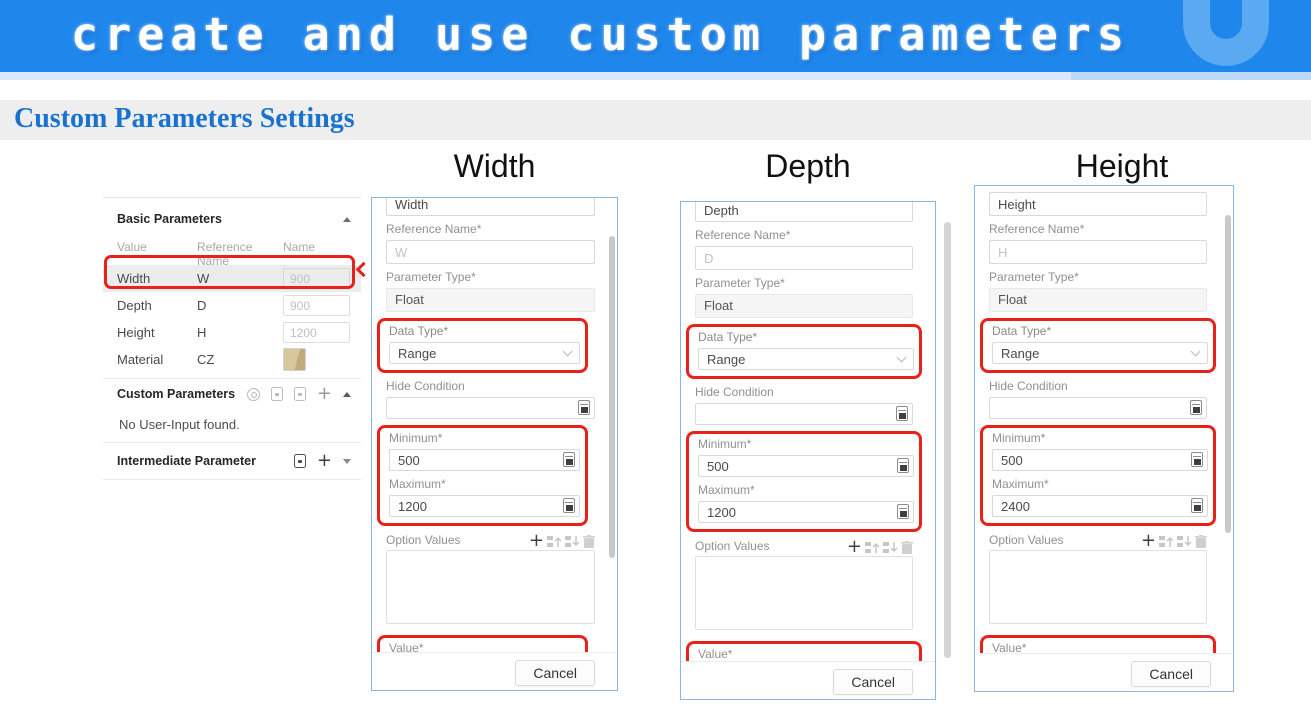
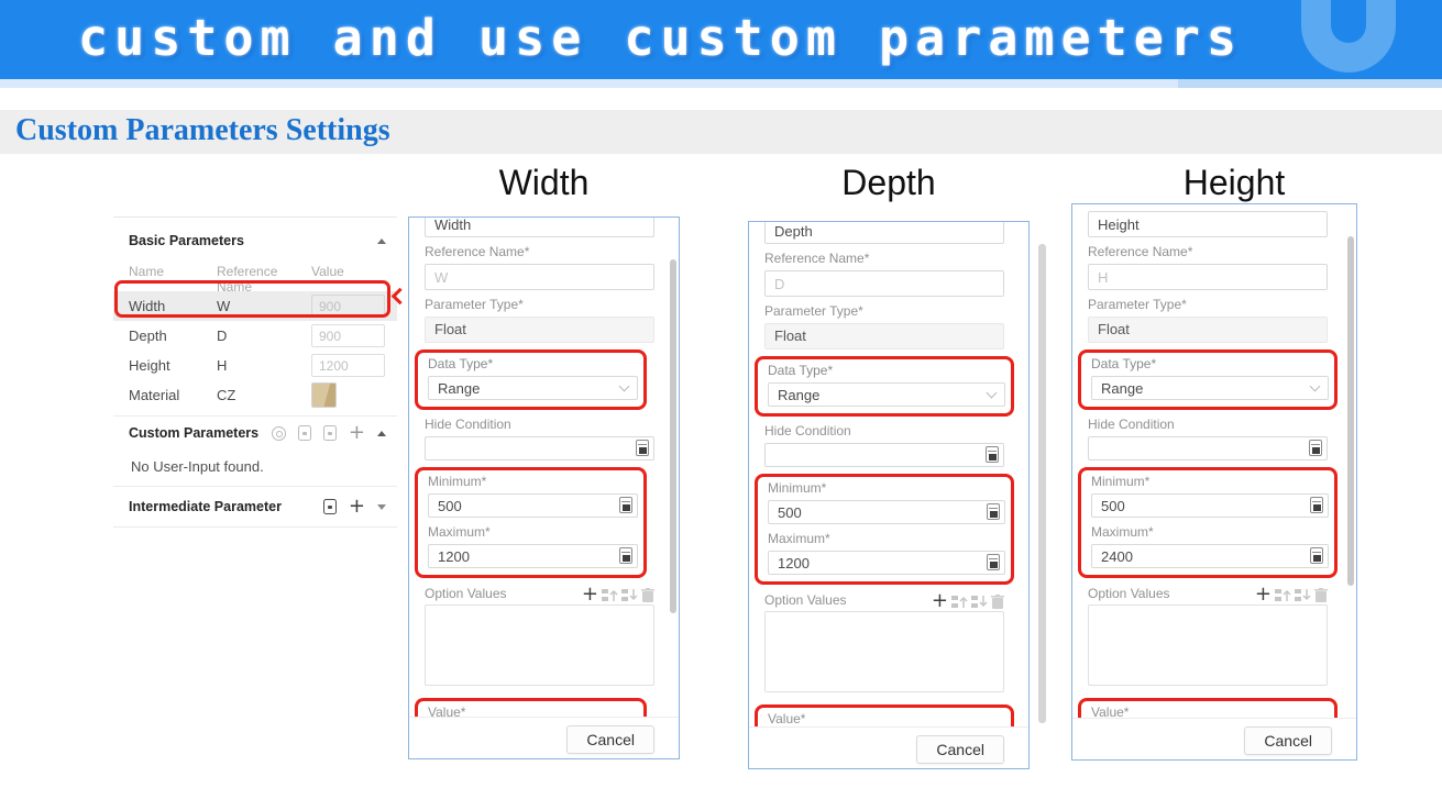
- create and use custom parameters
+ custom and use custom parameters
  Custom Parameters Settings
  Width
  Depth
  Height
  Basic Parameters
- Value
+ Name
  Reference Name
- Name
+ Value
  Width
  W
  900
  Depth
  D
  900
  Height
  H
  1200
  Material
  CZ
  Custom Parameters
  +
  No User-Input found.
  Intermediate Parameter
  +
  Width
  Reference Name*
  W
  Parameter Type*
  Float
  Data Type*
  Range
  Hide Condition
  Minimum*
  500
  Maximum*
  1200
  Option Values
  +
  Value*
  Cancel
  Depth
  Reference Name*
  D
  Parameter Type*
  Float
  Data Type*
  Range
  Hide Condition
  Minimum*
  500
  Maximum*
  1200
  Option Values
  +
  Value*
  Cancel
  Height
  Reference Name*
  H
  Parameter Type*
  Float
  Data Type*
  Range
  Hide Condition
  Minimum*
  500
  Maximum*
  2400
  Option Values
  +
  Value*
  Cancel
